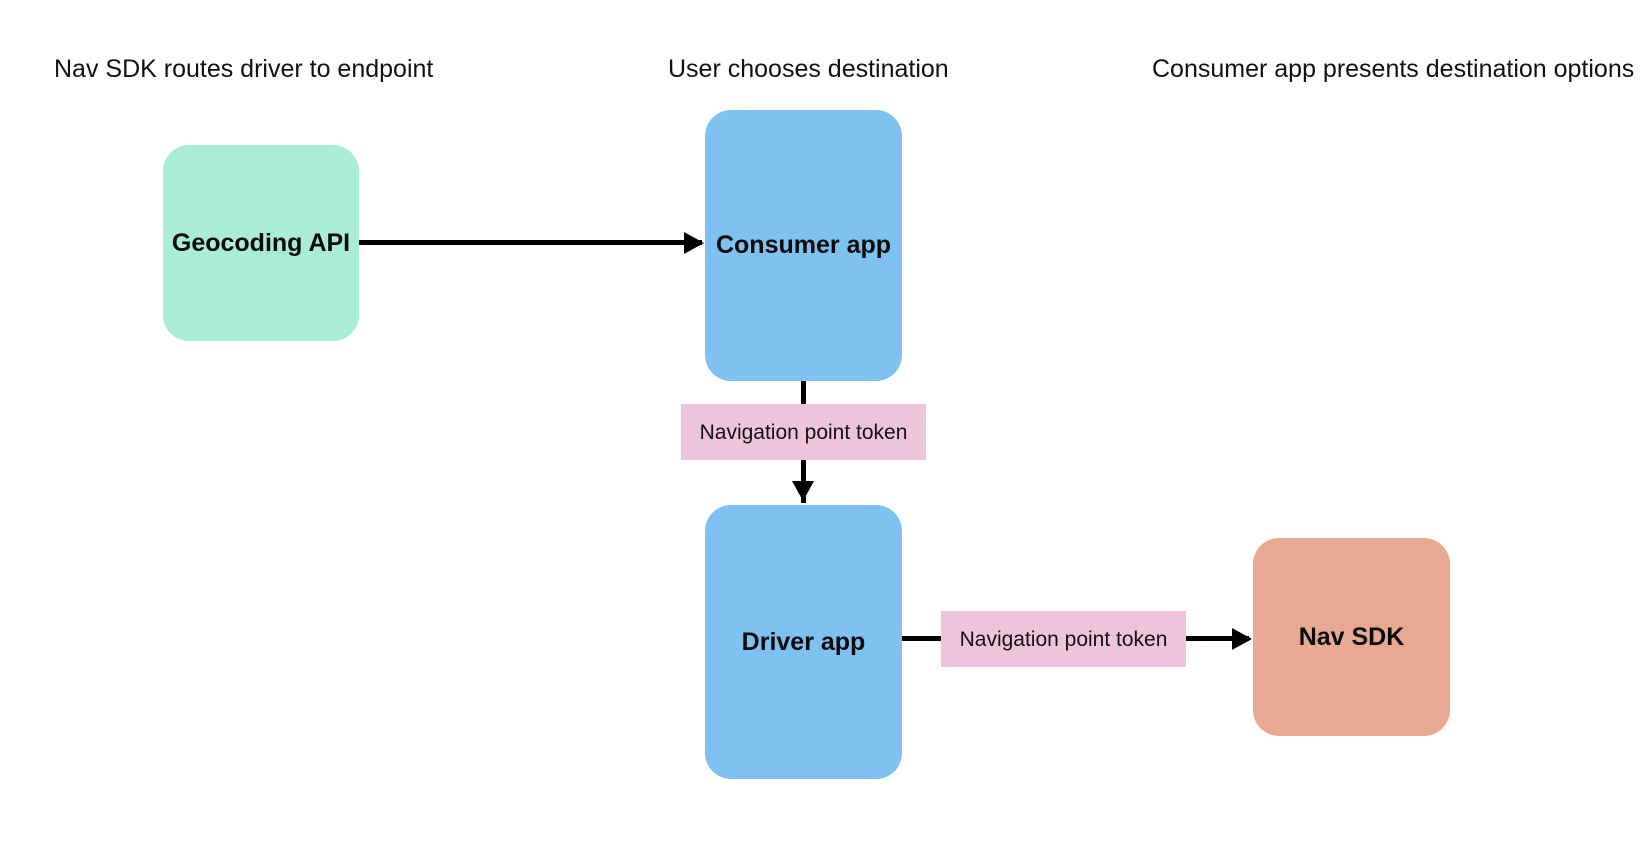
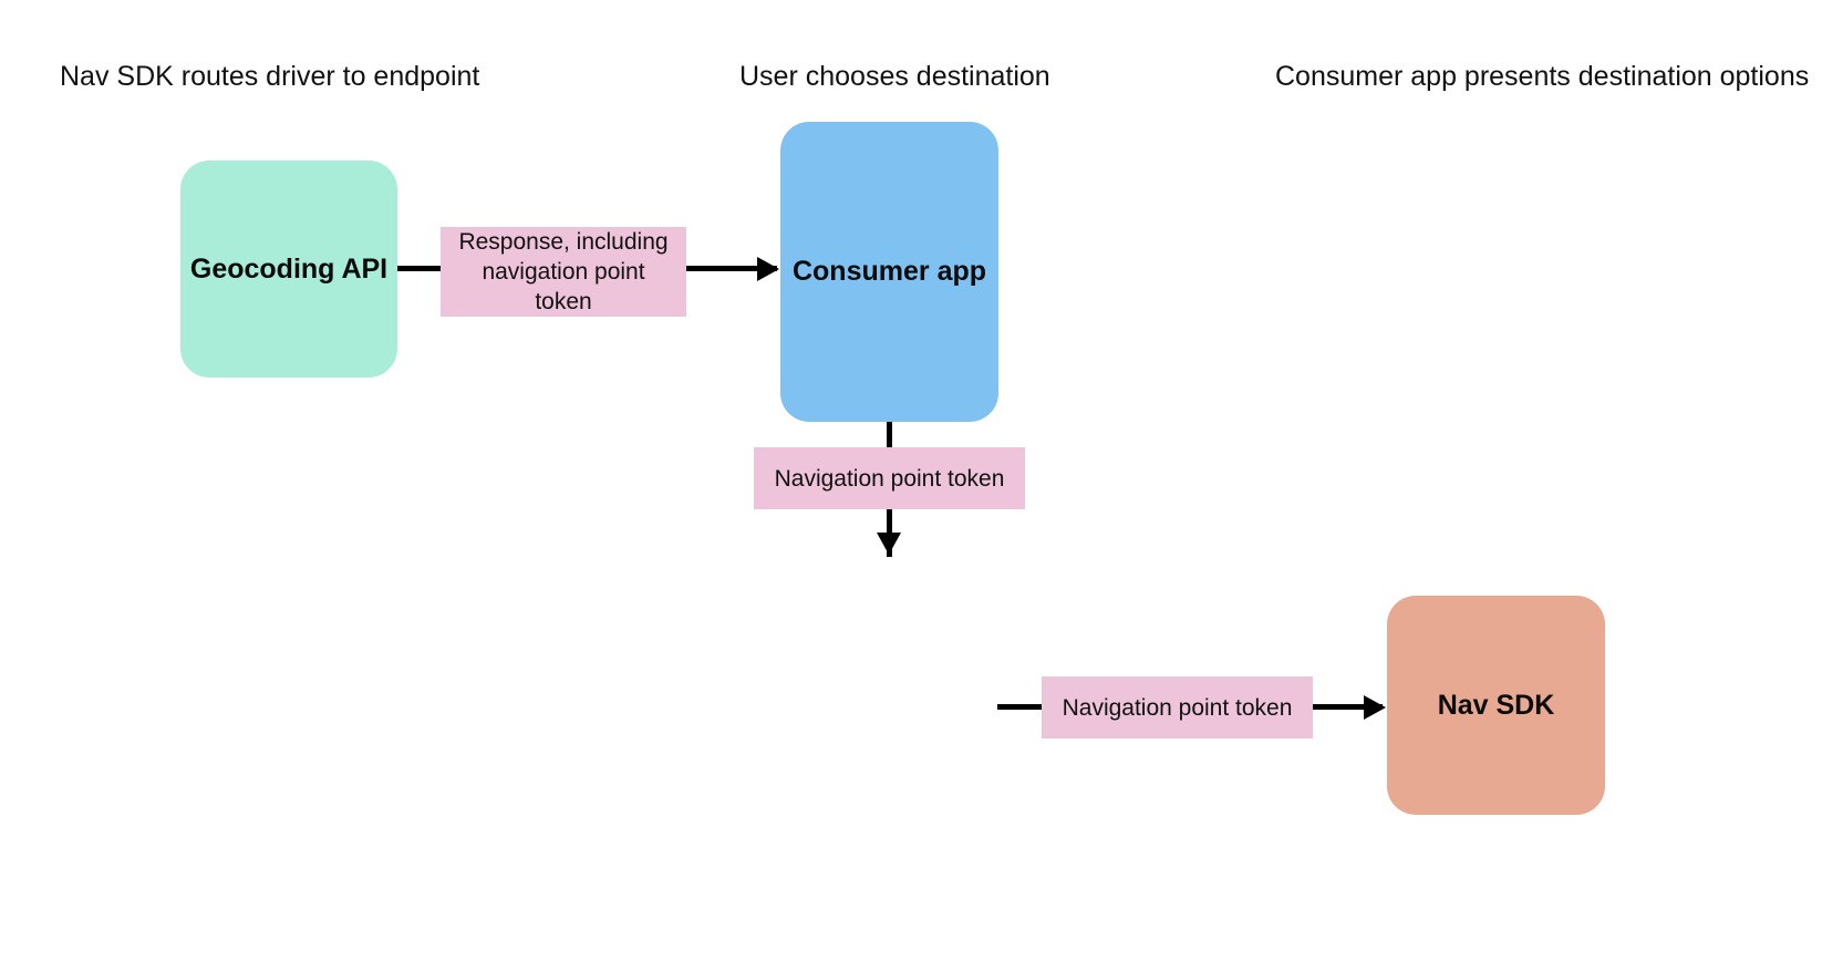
  Nav SDK routes driver to endpoint
  User chooses destination
  Consumer app presents destination options
  Geocoding API
  Consumer app
- Driver app
  Nav SDK
+ Response, including navigation point token
  Navigation point token
  Navigation point token
